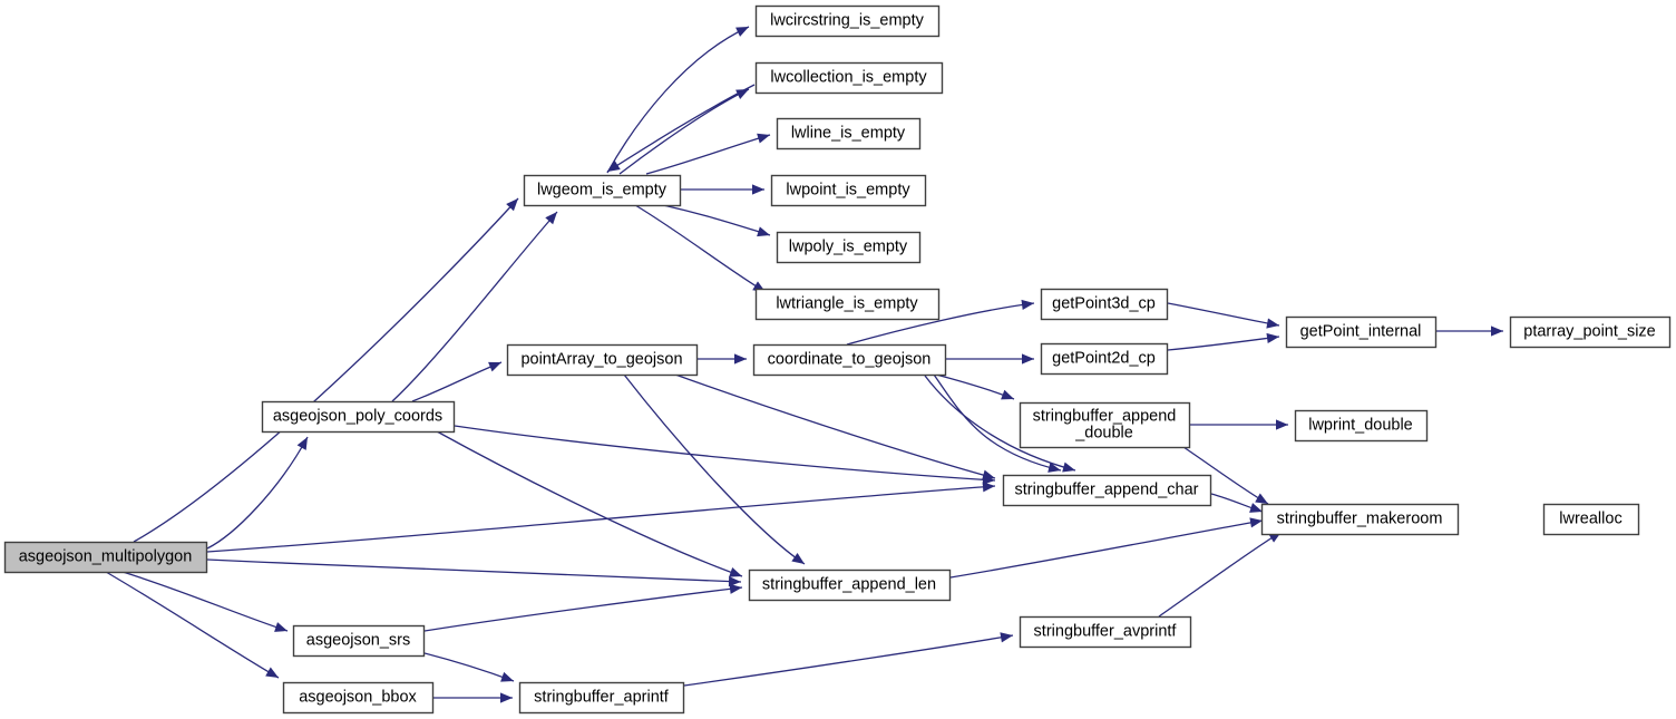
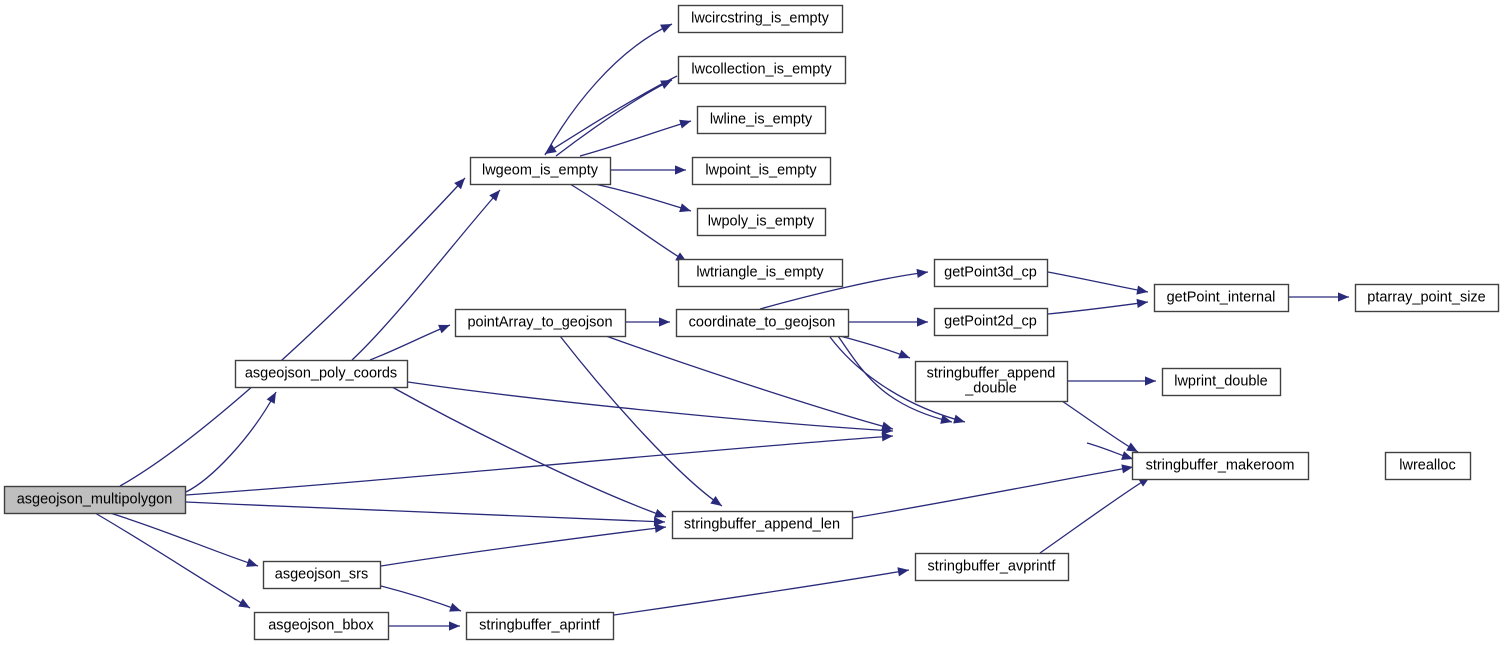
  asgeojson_multipolygon
  asgeojson_poly_coords
  asgeojson_srs
  asgeojson_bbox
  lwgeom_is_empty
  lwcircstring_is_empty
  lwcollection_is_empty
  lwline_is_empty
  lwpoint_is_empty
  lwpoly_is_empty
  lwtriangle_is_empty
  pointArray_to_geojson
  coordinate_to_geojson
  getPoint3d_cp
  getPoint2d_cp
  stringbuffer_append _double
- stringbuffer_append_char
  stringbuffer_append_len
  stringbuffer_makeroom
  stringbuffer_aprintf
  stringbuffer_avprintf
  getPoint_internal
  ptarray_point_size
  lwprint_double
  lwrealloc
